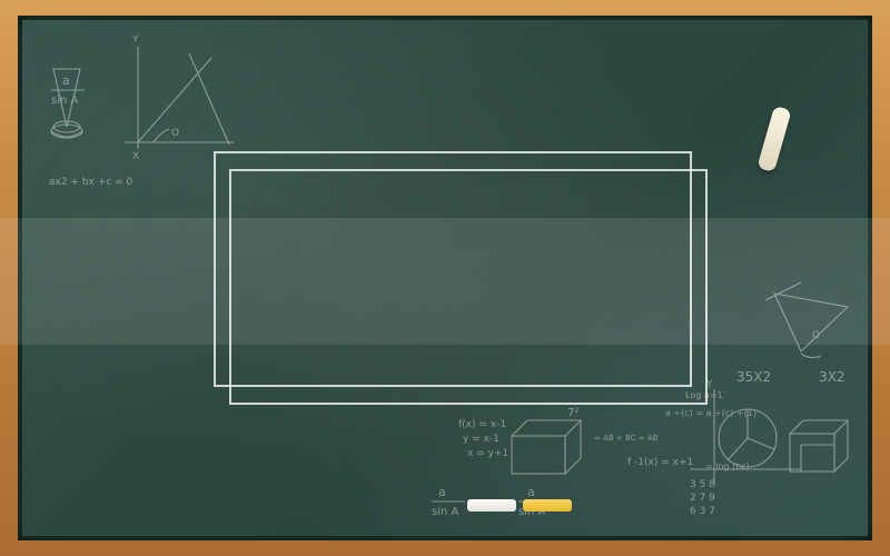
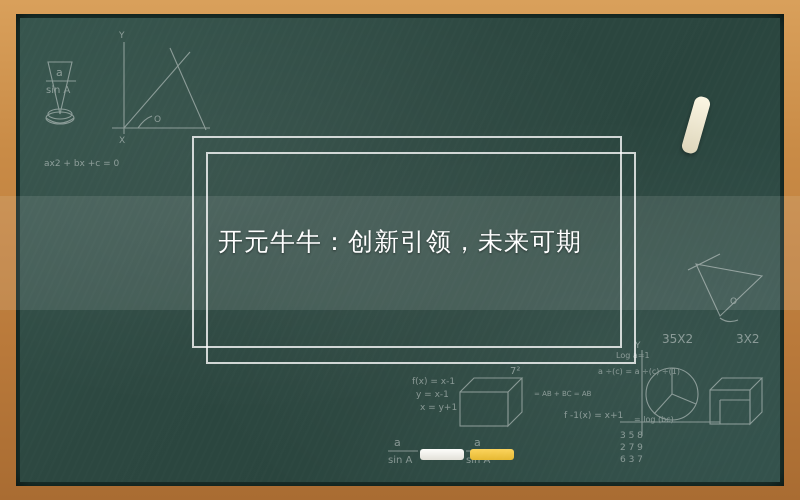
+ 开元牛牛：创新引领，未来可期
